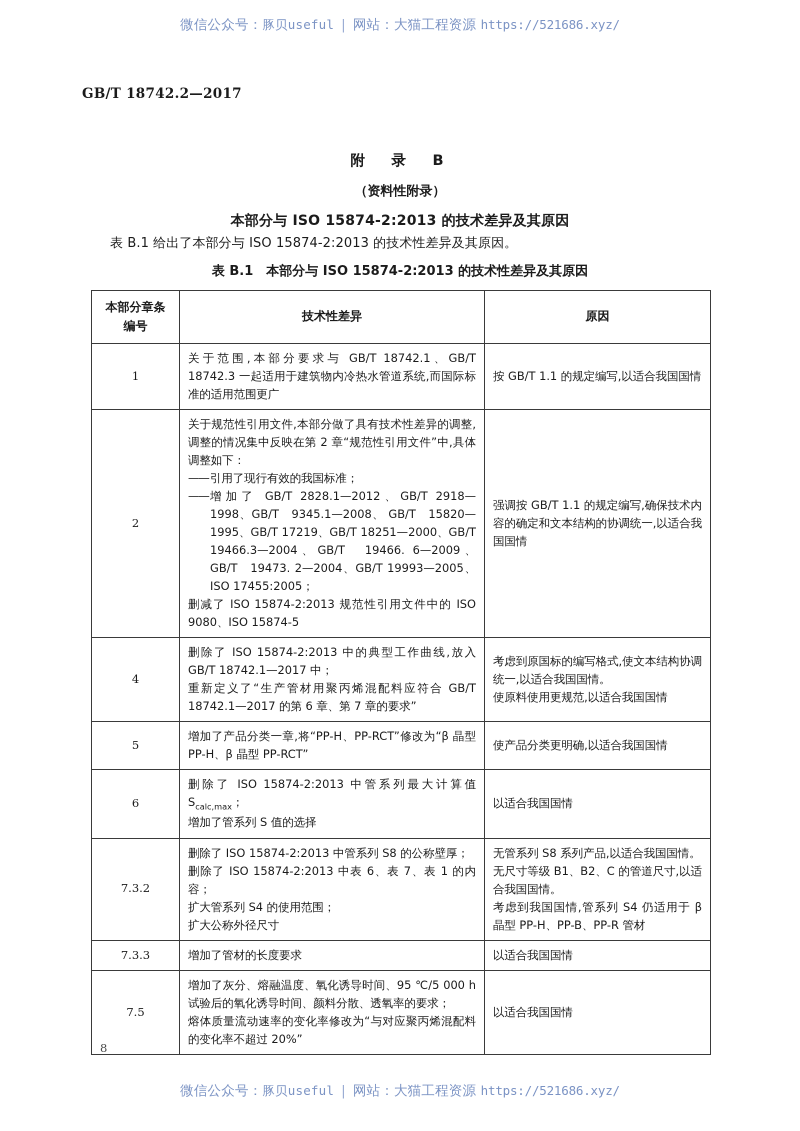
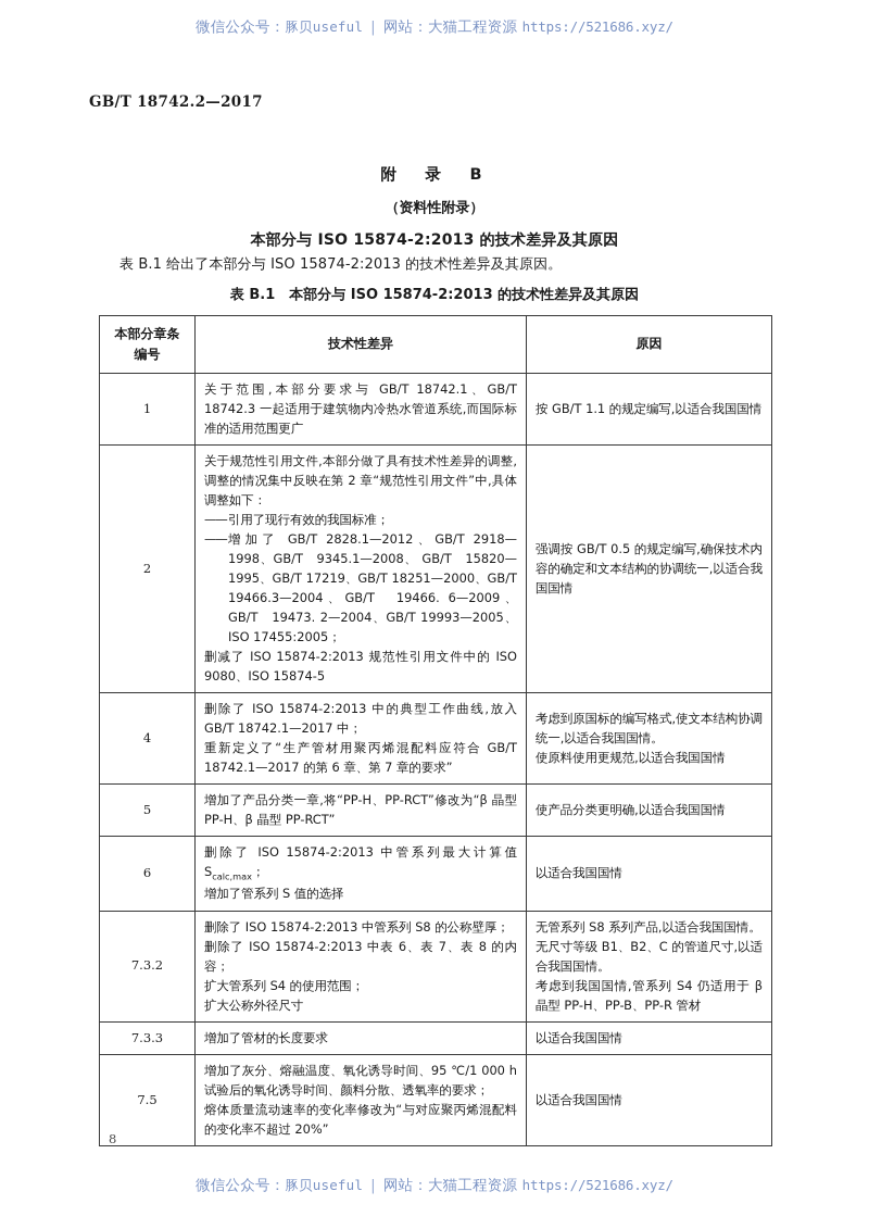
  微信公众号：豚贝useful | 网站：大猫工程资源 https://521686.xyz/
  GB/T 18742.2—2017
  附 录 B
  （资料性附录）
  本部分与 ISO 15874-2:2013 的技术差异及其原因
  表 B.1 给出了本部分与 ISO 15874-2:2013 的技术性差异及其原因。
  表 B.1 本部分与 ISO 15874-2:2013 的技术性差异及其原因
  本部分章条编号	技术性差异	原因
  1	关于范围,本部分要求与 GB/T 18742.1、GB/T 18742.3 一起适用于建筑物内冷热水管道系统,而国际标准的适用范围更广	按 GB/T 1.1 的规定编写,以适合我国国情
- 2	关于规范性引用文件,本部分做了具有技术性差异的调整,调整的情况集中反映在第 2 章“规范性引用文件”中,具体调整如下：引用了现行有效的我国标准；增加了 GB/T 2828.1—2012、GB/T 2918—1998、GB/T 9345.1—2008、 GB/T 15820—1995、GB/T 17219、GB/T 18251—2000、GB/T 19466.3—2004、GB/T 19466. 6—2009、GB/T 19473. 2—2004、GB/T 19993—2005、ISO 17455:2005；删减了 ISO 15874-2:2013 规范性引用文件中的 ISO 9080、ISO 15874-5	强调按 GB/T 1.1 的规定编写,确保技术内容的确定和文本结构的协调统一,以适合我国国情
+ 2	关于规范性引用文件,本部分做了具有技术性差异的调整,调整的情况集中反映在第 2 章“规范性引用文件”中,具体调整如下：引用了现行有效的我国标准；增加了 GB/T 2828.1—2012、GB/T 2918—1998、GB/T 9345.1—2008、 GB/T 15820—1995、GB/T 17219、GB/T 18251—2000、GB/T 19466.3—2004、GB/T 19466. 6—2009、GB/T 19473. 2—2004、GB/T 19993—2005、ISO 17455:2005；删减了 ISO 15874-2:2013 规范性引用文件中的 ISO 9080、ISO 15874-5	强调按 GB/T 0.5 的规定编写,确保技术内容的确定和文本结构的协调统一,以适合我国国情
  4	删除了 ISO 15874-2:2013 中的典型工作曲线,放入 GB/T 18742.1—2017 中；重新定义了“生产管材用聚丙烯混配料应符合 GB/T 18742.1—2017 的第 6 章、第 7 章的要求”	考虑到原国标的编写格式,使文本结构协调统一,以适合我国国情。使原料使用更规范,以适合我国国情
  5	增加了产品分类一章,将“PP-H、PP-RCT”修改为“β 晶型 PP-H、β 晶型 PP-RCT”	使产品分类更明确,以适合我国国情
  6	删除了 ISO 15874-2:2013 中管系列最大计算值 Scalc,max；增加了管系列 S 值的选择	以适合我国国情
- 7.3.2	删除了 ISO 15874-2:2013 中管系列 S8 的公称壁厚；删除了 ISO 15874-2:2013 中表 6、表 7、表 1 的内容；扩大管系列 S4 的使用范围；扩大公称外径尺寸	无管系列 S8 系列产品,以适合我国国情。无尺寸等级 B1、B2、C 的管道尺寸,以适合我国国情。考虑到我国国情,管系列 S4 仍适用于 β 晶型 PP-H、PP-B、PP-R 管材
+ 7.3.2	删除了 ISO 15874-2:2013 中管系列 S8 的公称壁厚；删除了 ISO 15874-2:2013 中表 6、表 7、表 8 的内容；扩大管系列 S4 的使用范围；扩大公称外径尺寸	无管系列 S8 系列产品,以适合我国国情。无尺寸等级 B1、B2、C 的管道尺寸,以适合我国国情。考虑到我国国情,管系列 S4 仍适用于 β 晶型 PP-H、PP-B、PP-R 管材
  7.3.3	增加了管材的长度要求	以适合我国国情
- 7.5	增加了灰分、熔融温度、氧化诱导时间、95 ℃/5 000 h 试验后的氧化诱导时间、颜料分散、透氧率的要求；熔体质量流动速率的变化率修改为“与对应聚丙烯混配料的变化率不超过 20%”	以适合我国国情
+ 7.5	增加了灰分、熔融温度、氧化诱导时间、95 ℃/1 000 h 试验后的氧化诱导时间、颜料分散、透氧率的要求；熔体质量流动速率的变化率修改为“与对应聚丙烯混配料的变化率不超过 20%”	以适合我国国情
  8
  微信公众号：豚贝useful | 网站：大猫工程资源 https://521686.xyz/
